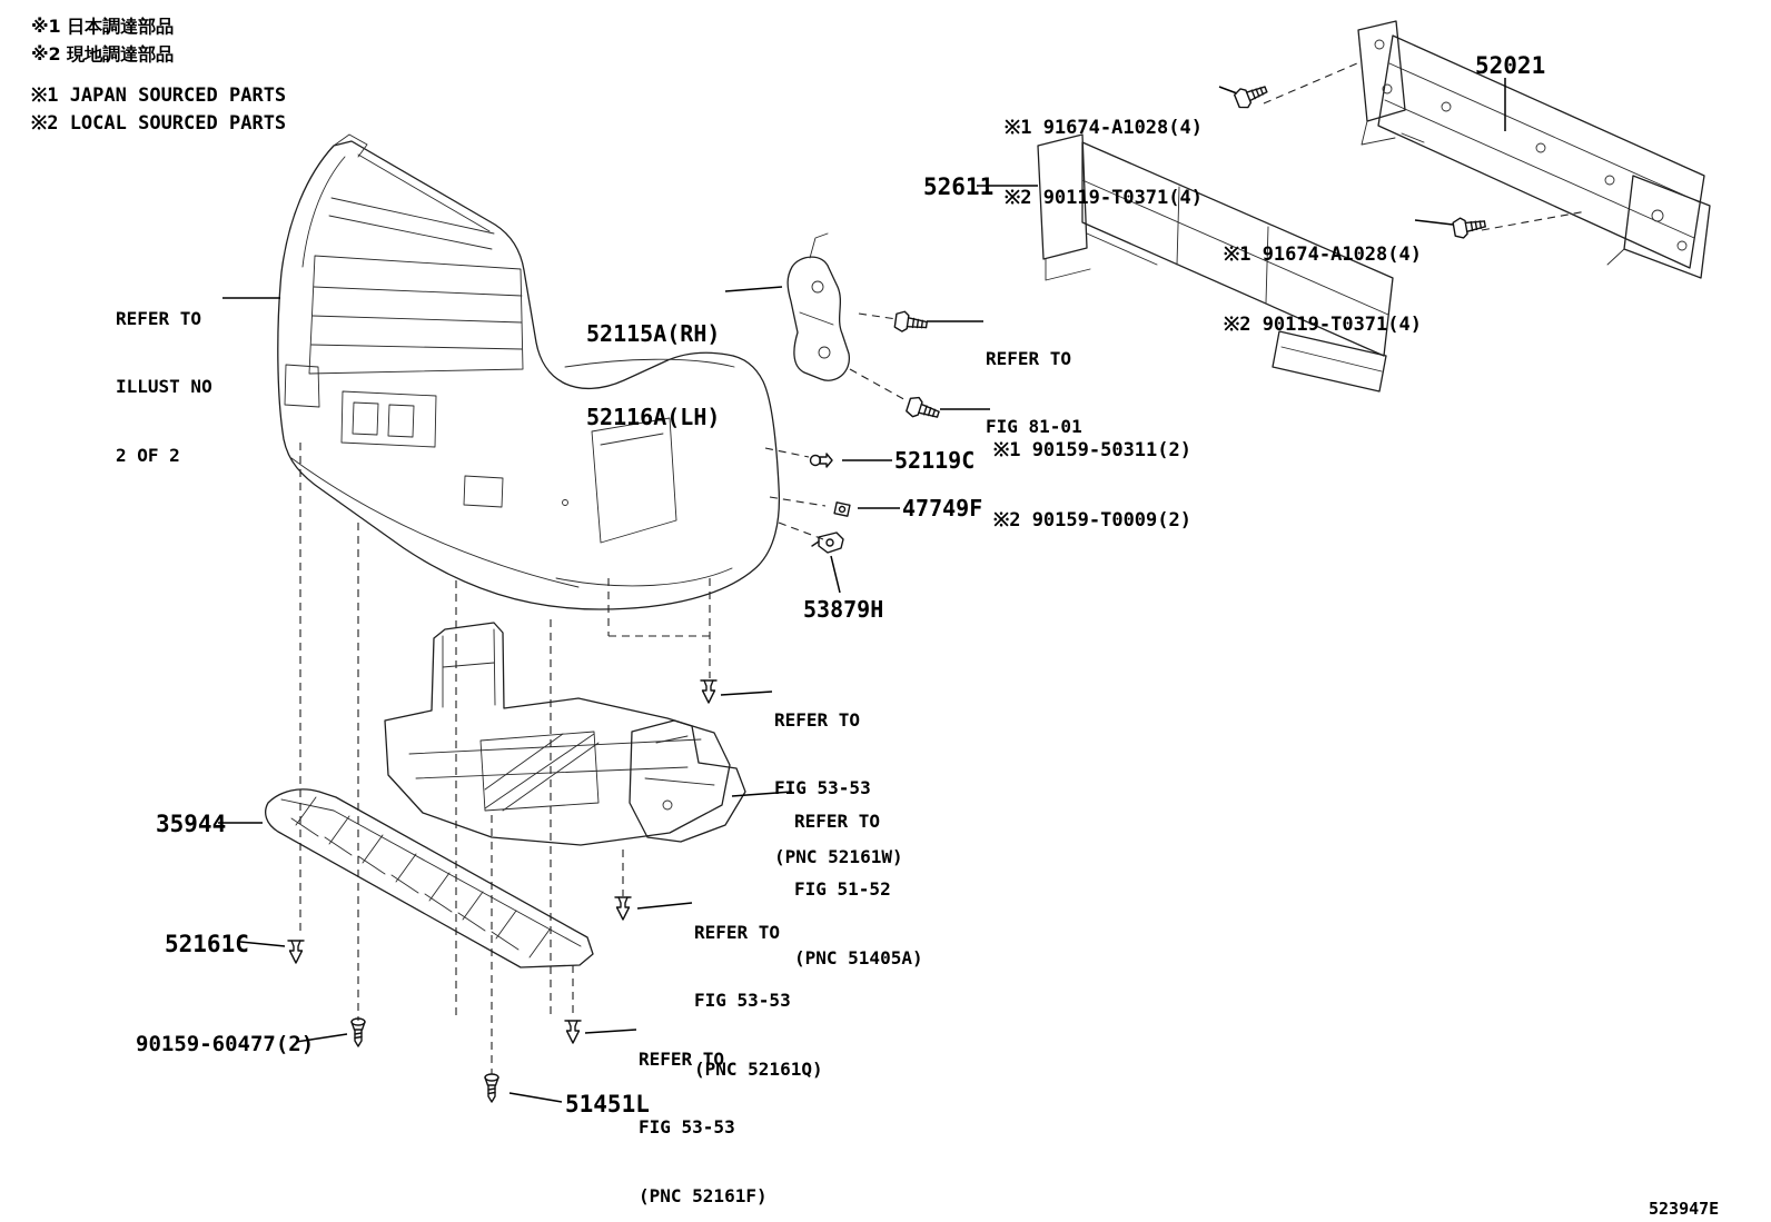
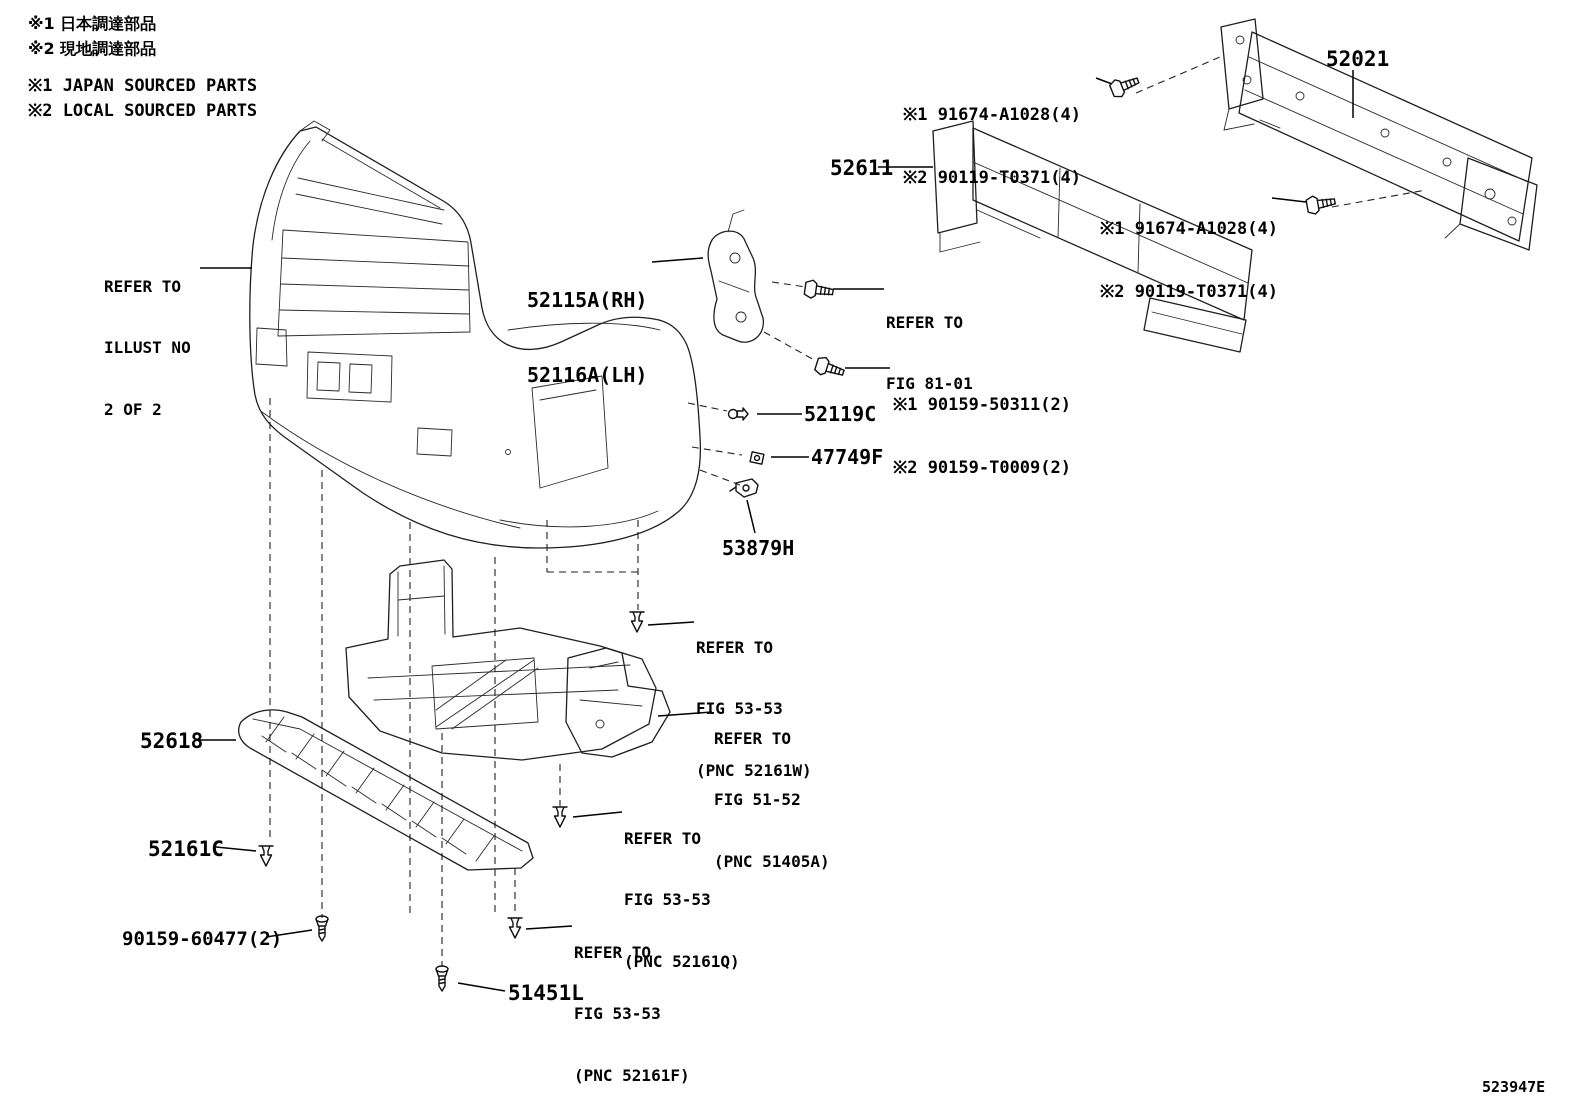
  ※1 日本調達部品
  ※2 現地調達部品
  ※1 JAPAN SOURCED PARTS
  ※2 LOCAL SOURCED PARTS
  52021
  ※1 91674-A1028(4)
  ※2 90119-T0371(4)
  52611
  ※1 91674-A1028(4)
  ※2 90119-T0371(4)
  REFER TO
  ILLUST NO
  2 OF 2
  52115A(RH)
  52116A(LH)
  REFER TO
  FIG 81-01
  ※1 90159-50311(2)
  ※2 90159-T0009(2)
  52119C
  47749F
  53879H
  REFER TO
  FIG 53-53
  (PNC 52161W)
  REFER TO
  FIG 51-52
  (PNC 51405A)
- 35944
+ 52618
  REFER TO
  FIG 53-53
  (PNC 52161Q)
  52161C
  REFER TO
  FIG 53-53
  (PNC 52161F)
  90159-60477(2)
  51451L
  523947E
